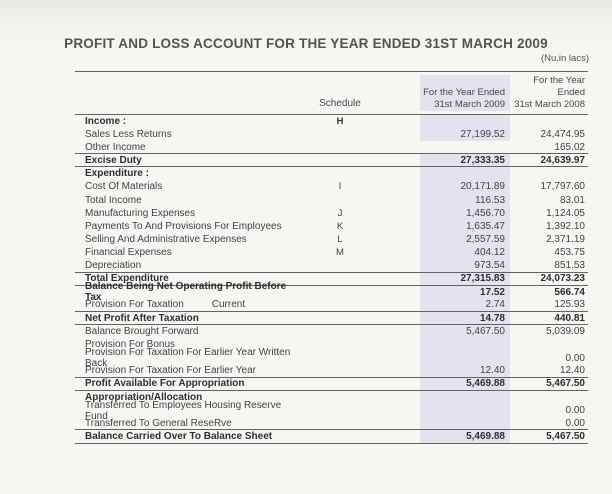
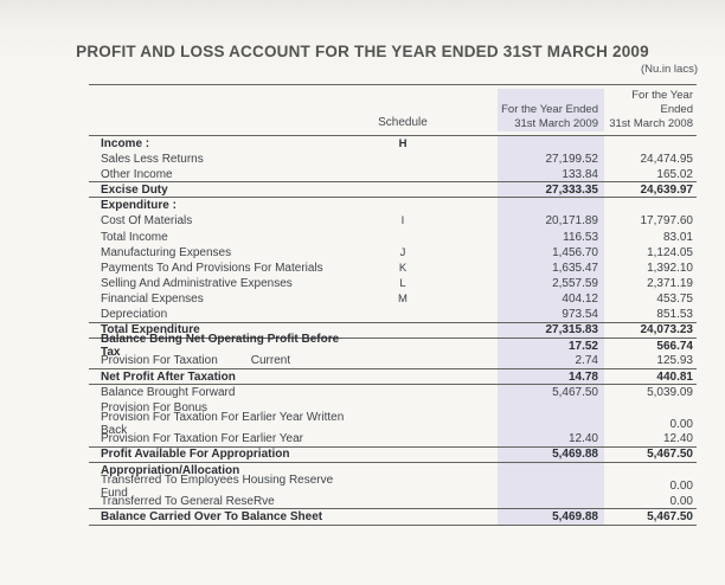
  PROFIT AND LOSS ACCOUNT FOR THE YEAR ENDED 31ST MARCH 2009
  (Nu.in lacs)
  Schedule
  For the Year Ended
  31st March 2009
  For the Year Ended
  31st March 2008
  Income :
  H
  Sales Less Returns
  27,199.52
  24,474.95
  Other Income
+ 133.84
  165.02
  Excise Duty
  27,333.35
  24,639.97
  Expenditure :
  Cost Of Materials
  I
  20,171.89
  17,797.60
  Total Income
  116.53
  83.01
  Manufacturing Expenses
  J
  1,456.70
  1,124.05
- Payments To And Provisions For Employees
+ Payments To And Provisions For Materials
  K
  1,635.47
  1,392.10
  Selling And Administrative Expenses
  L
  2,557.59
  2,371.19
  Financial Expenses
  M
  404.12
  453.75
  Depreciation
  973.54
  851.53
  Total Expenditure
  27,315.83
  24,073.23
  Balance Being Net Operating Profit Before Tax
  17.52
  566.74
  Provision For Taxation Current
  2.74
  125.93
  Net Profit After Taxation
  14.78
  440.81
  Balance Brought Forward
  5,467.50
  5,039.09
  Provision For Bonus
  Provision For Taxation For Earlier Year Written Back
  0.00
  Provision For Taxation For Earlier Year
  12.40
  12.40
  Profit Available For Appropriation
  5,469.88
  5,467.50
  Appropriation/Allocation
  Transferred To Employees Housing Reserve Fund
  0.00
  Transferred To General ReseRve
  0.00
  Balance Carried Over To Balance Sheet
  5,469.88
  5,467.50
